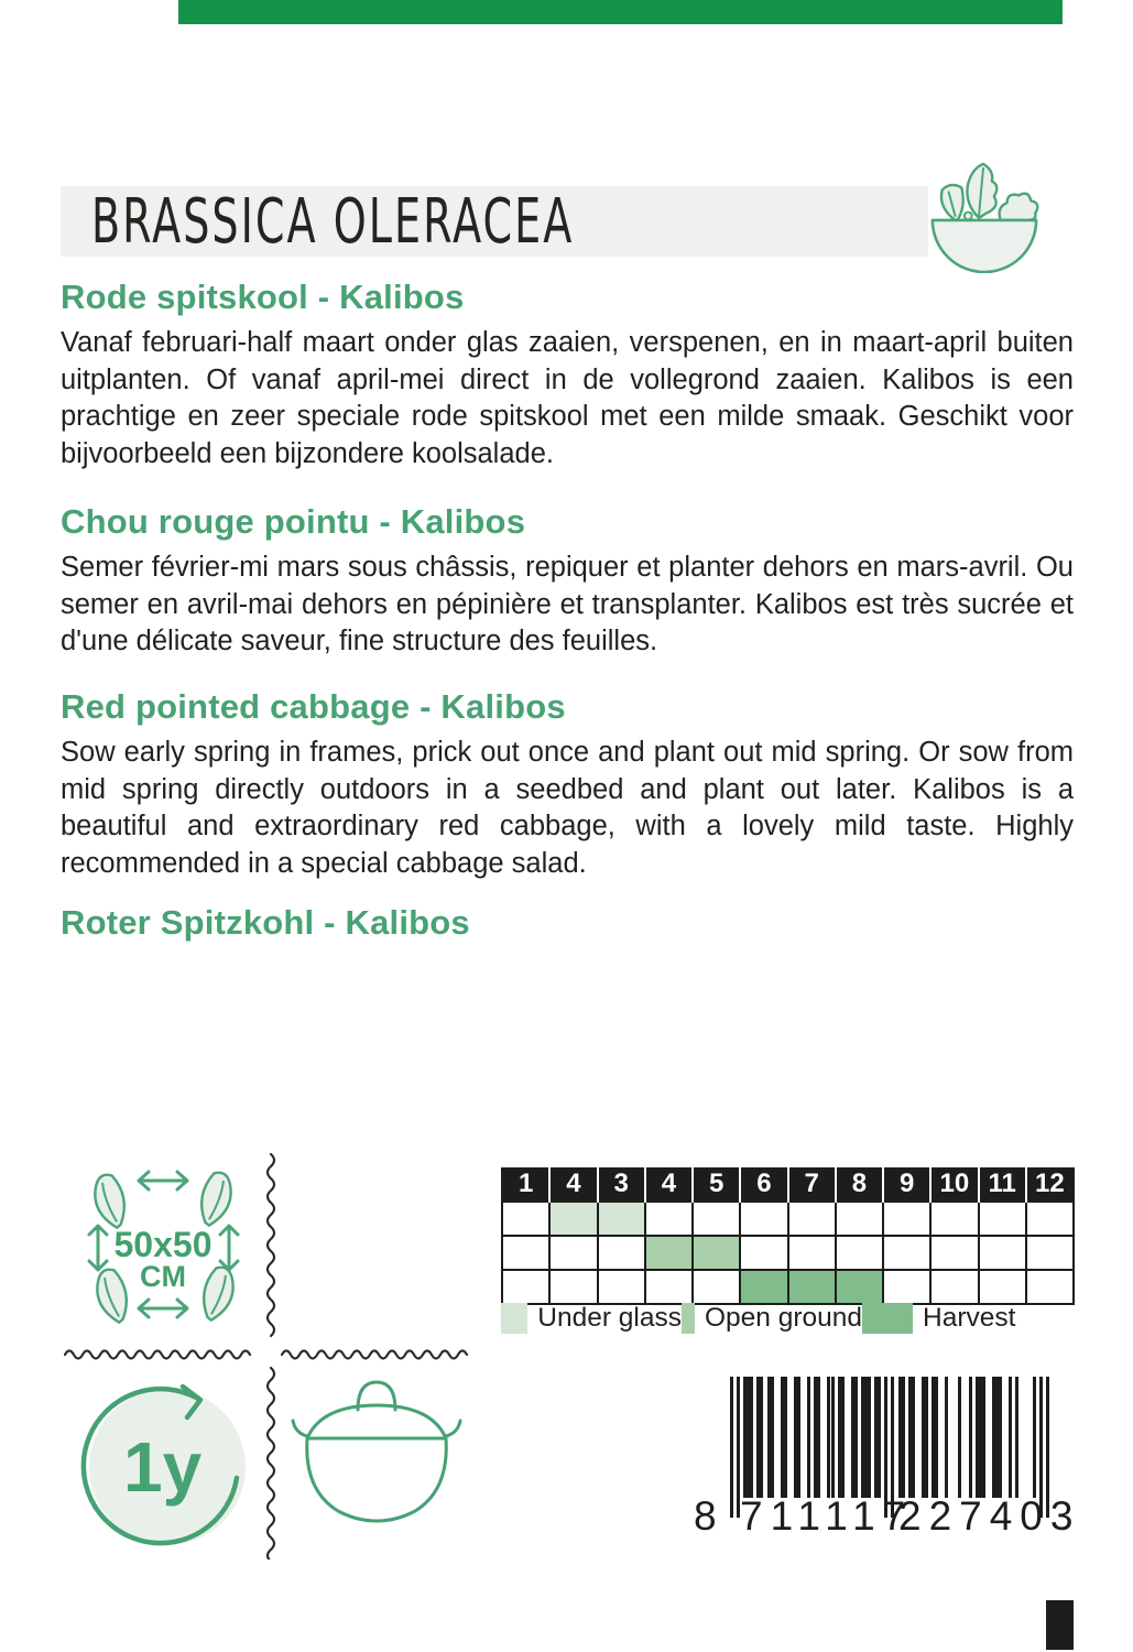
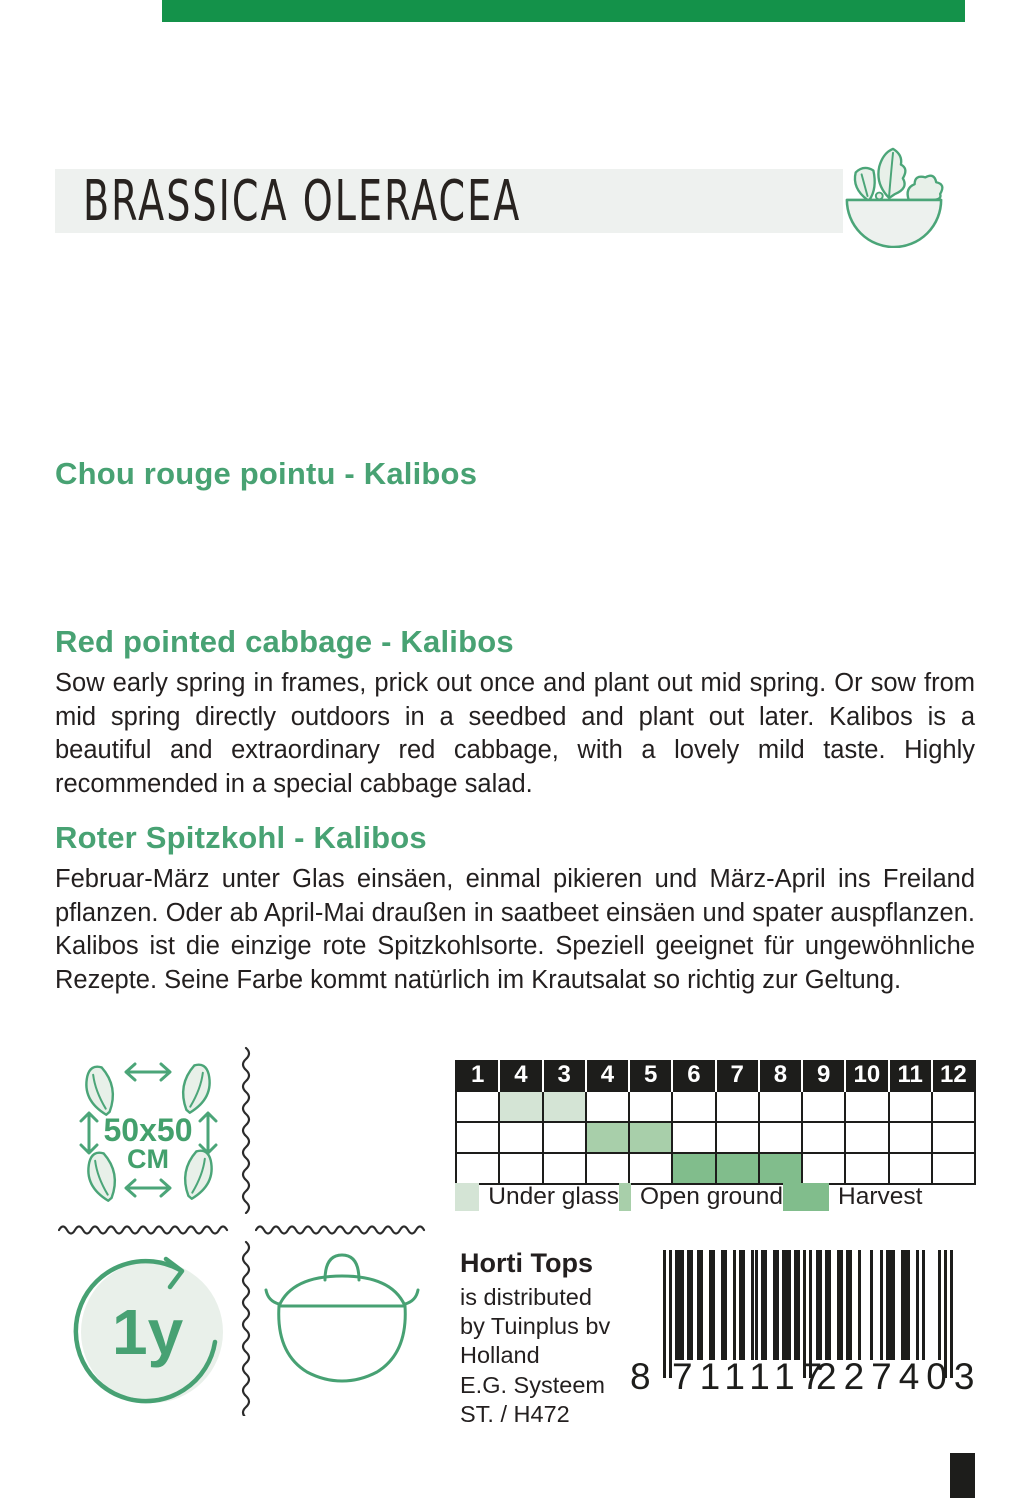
  BRASSICA OLERACEA
- Rode spitskool - Kalibos
- Vanaf februari-half maart onder glas zaaien, verspenen, en in maart-april buiten uitplanten. Of vanaf april-mei direct in de vollegrond zaaien. Kalibos is een prachtige en zeer speciale rode spitskool met een milde smaak. Geschikt voor bijvoorbeeld een bijzondere koolsalade.
  Chou rouge pointu - Kalibos
- Semer février-mi mars sous châssis, repiquer et planter dehors en mars-avril. Ou semer en avril-mai dehors en pépinière et transplanter. Kalibos est très sucrée et d'une délicate saveur, fine structure des feuilles.
  Red pointed cabbage - Kalibos
  Sow early spring in frames, prick out once and plant out mid spring. Or sow from mid spring directly outdoors in a seedbed and plant out later. Kalibos is a beautiful and extraordinary red cabbage, with a lovely mild taste. Highly recommended in a special cabbage salad.
  Roter Spitzkohl - Kalibos
+ Februar-März unter Glas einsäen, einmal pikieren und März-April ins Freiland pflanzen. Oder ab April-Mai draußen in saatbeet einsäen und spater auspflanzen. Kalibos ist die einzige rote Spitzkohlsorte. Speziell geeignet für ungewöhnliche Rezepte. Seine Farbe kommt natürlich im Krautsalat so richtig zur Geltung.
  50x50
  CM
  1	4	3	4	5	6	7	8	9	10	11	12
  Under glass
  Open ground
  Harvest
  1y
+ Horti Tops
+ is distributed
+ by Tuinplus bv
+ Holland
+ E.G. Systeem
+ ST. / H472
  8
  71111
  227403
